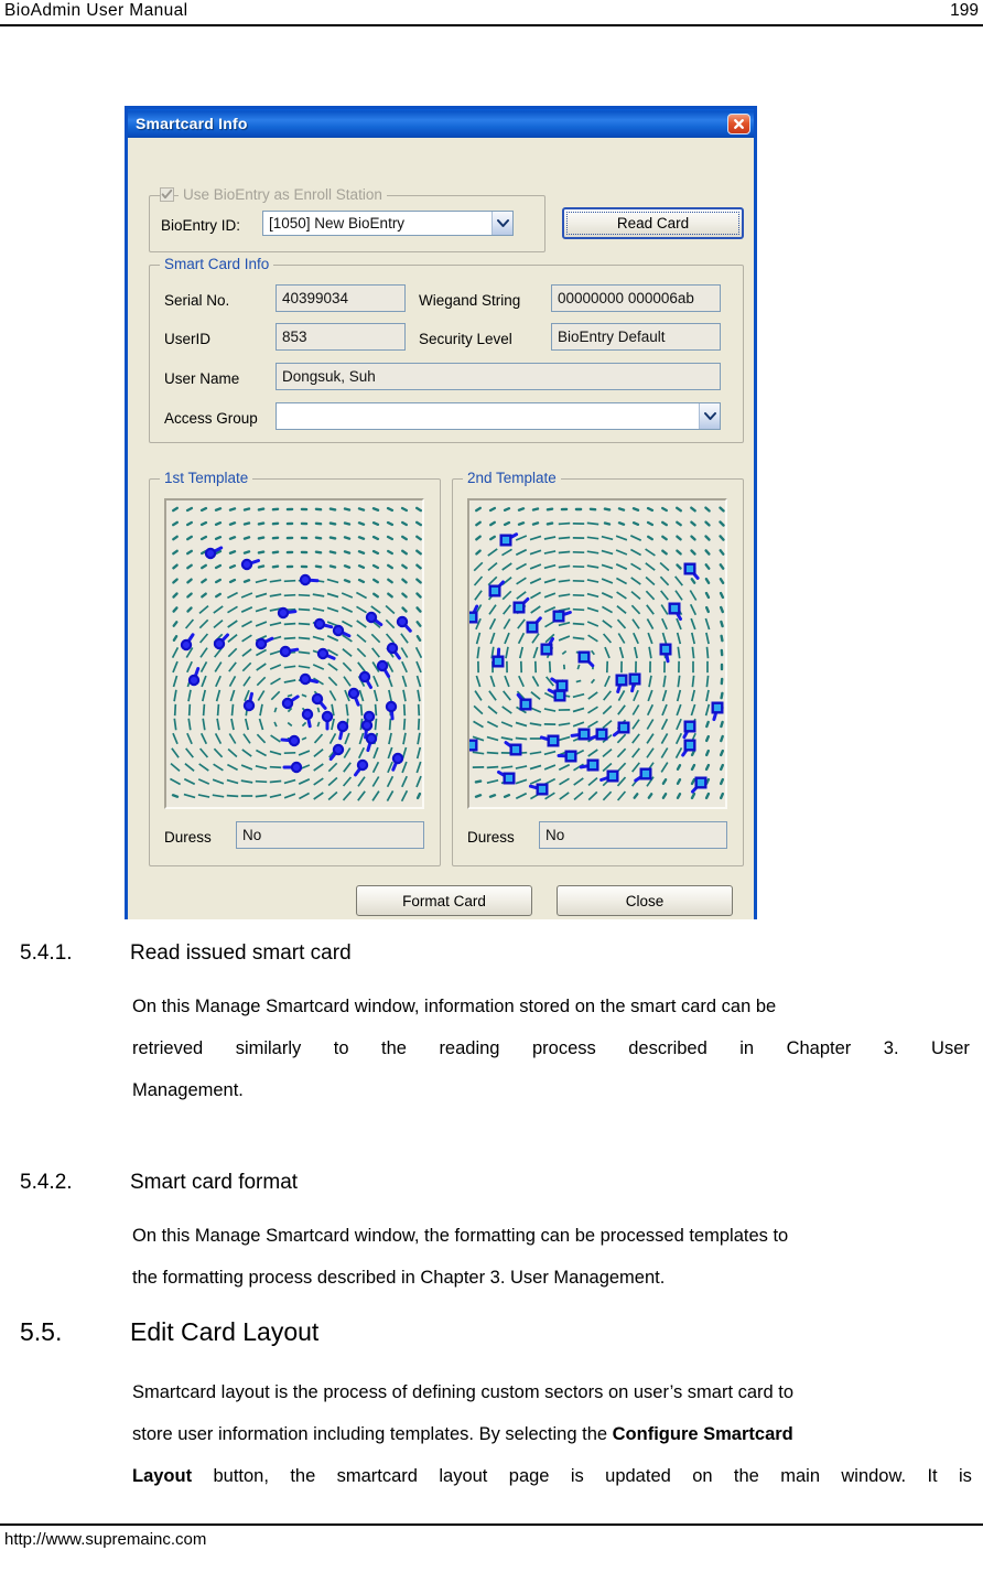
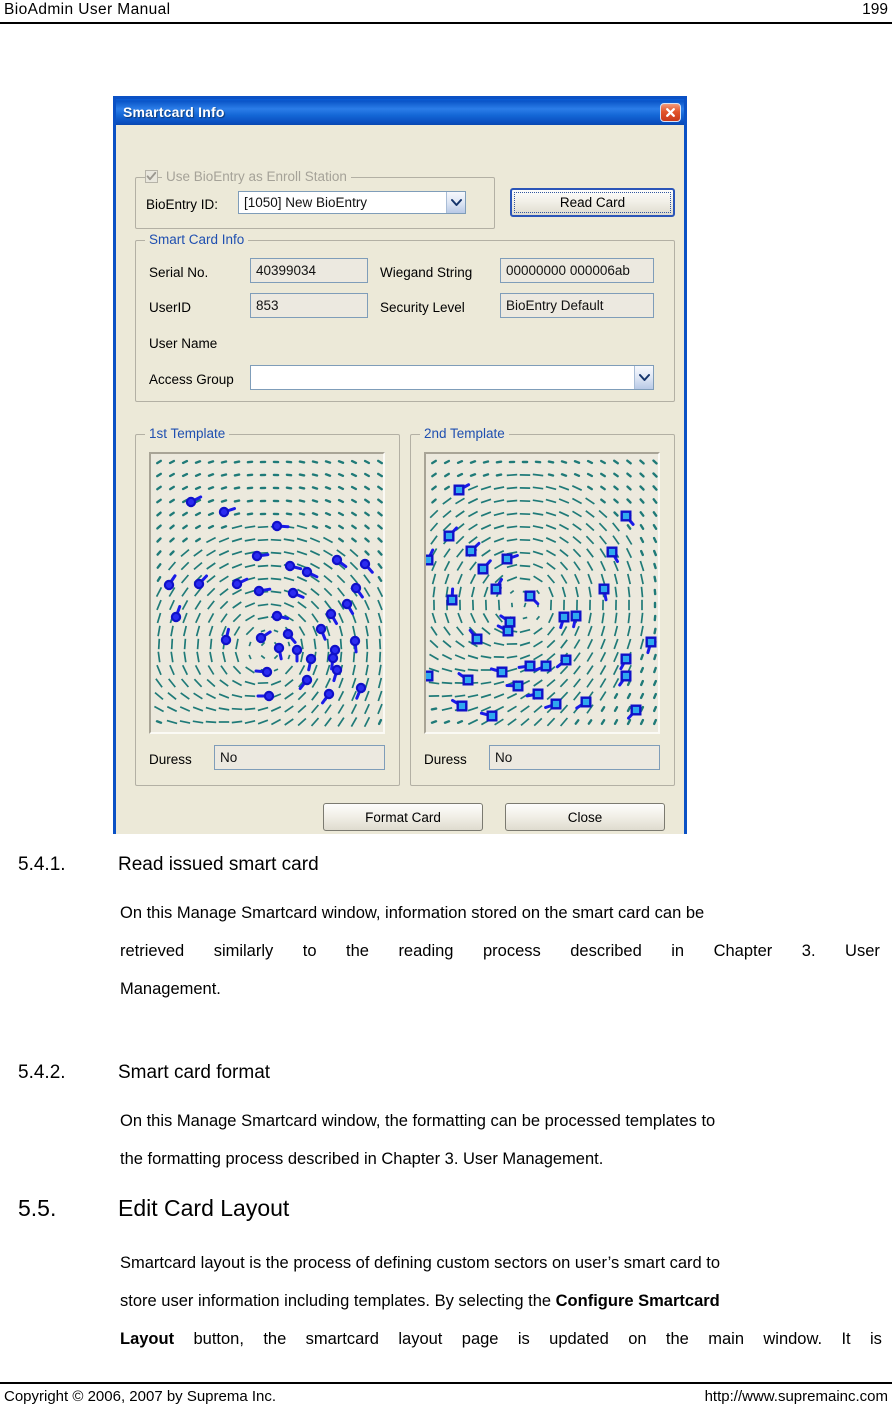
  BioAdmin User Manual
  199
  Smartcard Info
  Use BioEntry as Enroll Station
  BioEntry ID:
  [1050] New BioEntry
  Read Card
  Smart Card Info
  Serial No.
  40399034
  Wiegand String
  00000000 000006ab
  UserID
  853
  Security Level
  BioEntry Default
  User Name
- Dongsuk, Suh
  Access Group
  1st Template
  Duress
  No
  2nd Template
  Duress
  No
  Format Card
  Close
  5.4.1.
  Read issued smart card
  On this Manage Smartcard window, information stored on the smart card can be
  retrieved
  similarly
  to
  the
  reading
  process
  described
  in
  Chapter
  3.
  User
  Management.
  5.4.2.
  Smart card format
  On this Manage Smartcard window, the formatting can be processed templates to
  the formatting process described in Chapter 3. User Management.
  5.5.
  Edit Card Layout
  Smartcard layout is the process of defining custom sectors on user’s smart card to
  store user information including templates. By selecting the Configure Smartcard
  Layout
  button,
  the
  smartcard
  layout
  page
  is
  updated
  on
  the
  main
  window.
  It
  is
+ Copyright © 2006, 2007 by Suprema Inc.
  http://www.supremainc.com
